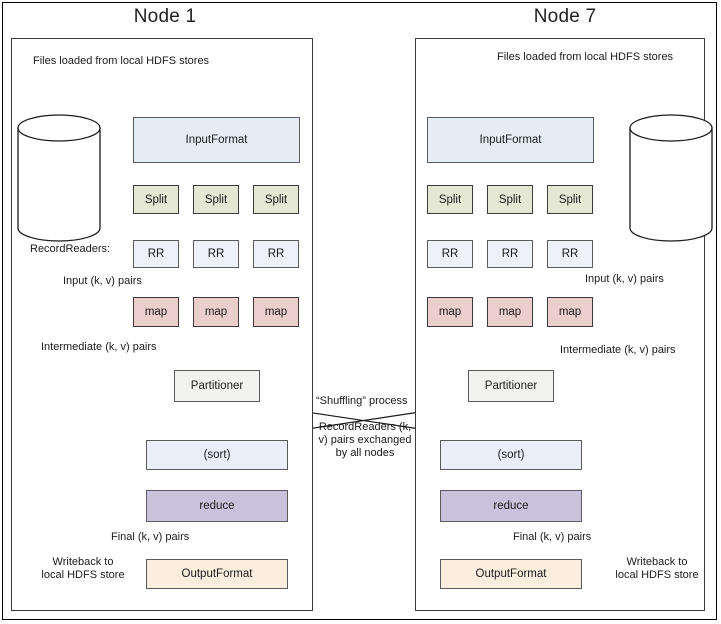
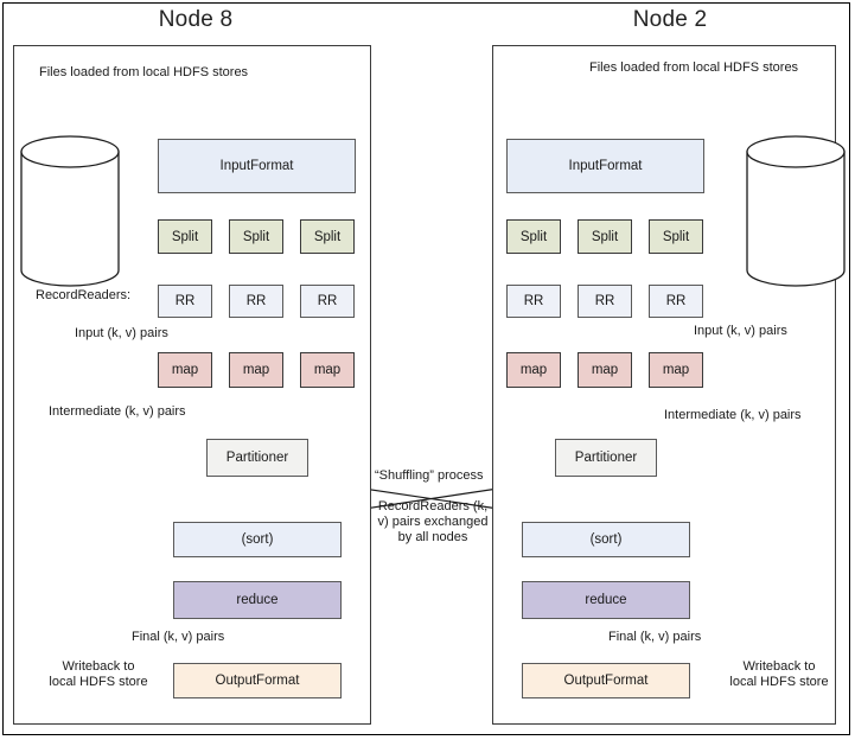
- Node 1
+ Node 8
- Node 7
+ Node 2
  InputFormat
  Split
  Split
  Split
  RR
  RR
  RR
  map
  map
  map
  Partitioner
  (sort)
  reduce
  OutputFormat
  InputFormat
  Split
  Split
  Split
  RR
  RR
  RR
  map
  map
  map
  Partitioner
  (sort)
  reduce
  OutputFormat
  Files loaded from local HDFS stores
  RecordReaders:
  Input (k, v) pairs
  Intermediate (k, v) pairs
  Final (k, v) pairs
  Writeback to local HDFS store
  Files loaded from local HDFS stores
  Input (k, v) pairs
  Intermediate (k, v) pairs
  Final (k, v) pairs
  Writeback to local HDFS store
  “Shuffling” process
  RecordReaders (k, v) pairs exchanged by all nodes
